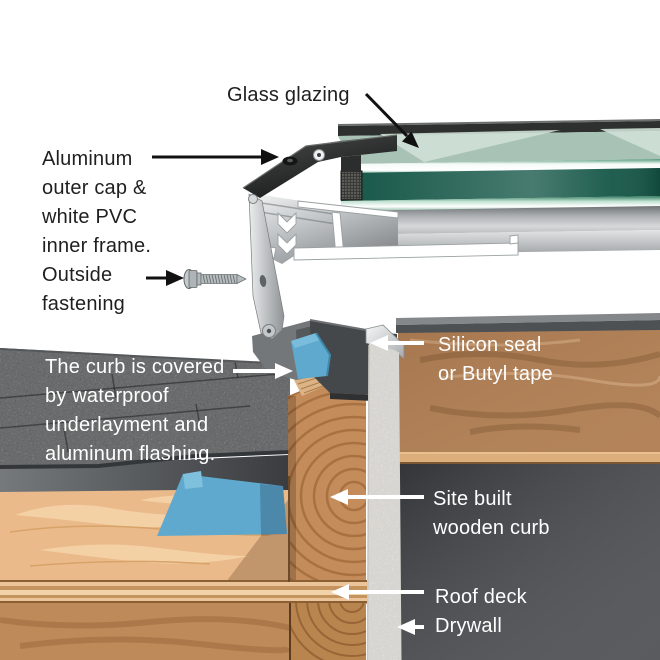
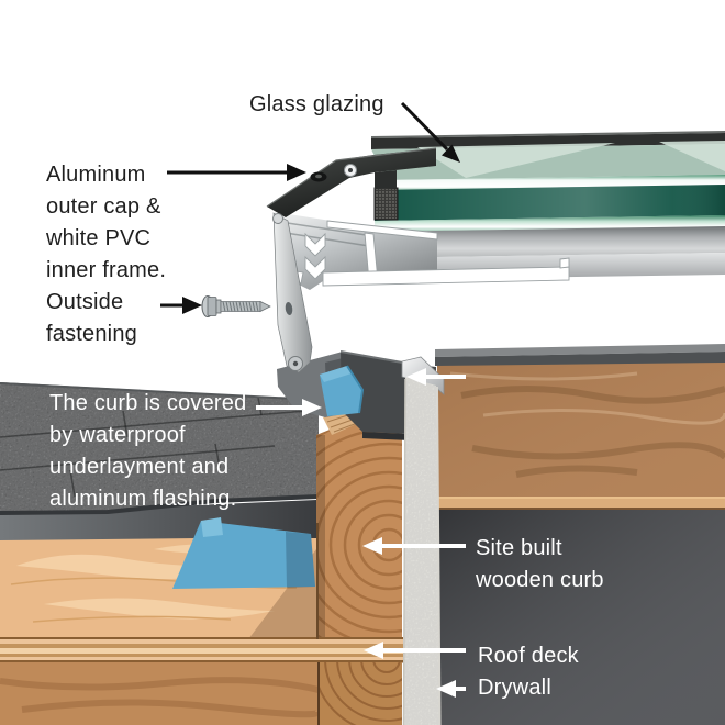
  Glass glazing
  Aluminum
  outer cap &
  white PVC
  inner frame.
  Outside
  fastening
  The curb is covered
  by waterproof
  underlayment and
  aluminum flashing.
- Silicon seal
- or Butyl tape
  Site built
  wooden curb
  Roof deck
  Drywall
